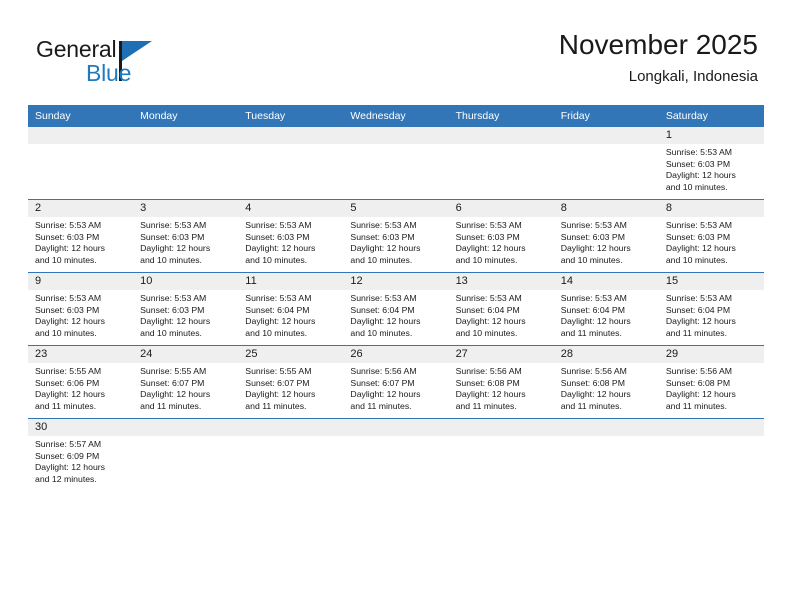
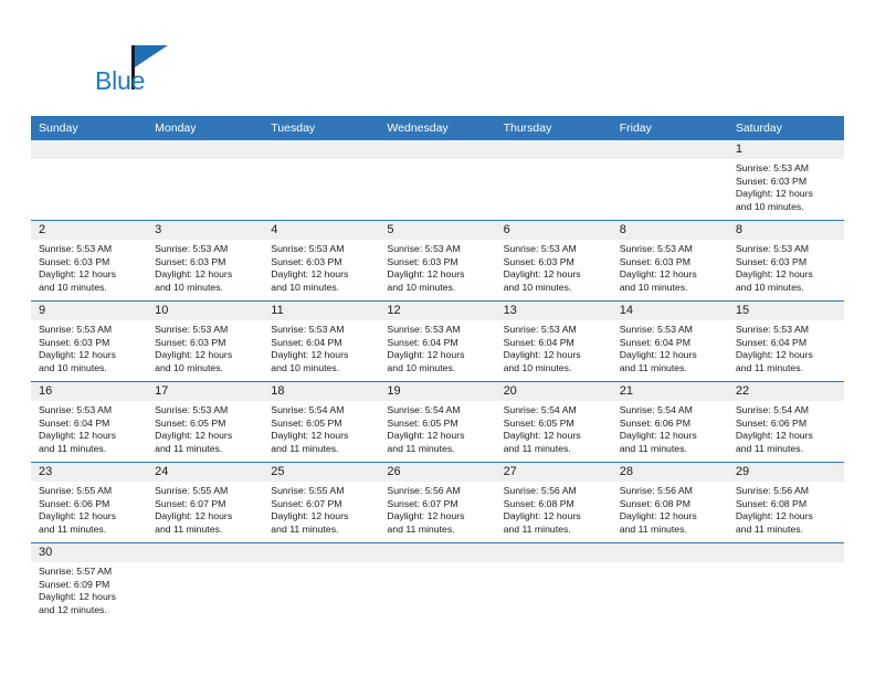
- General
  Blue
- November 2025
- Longkali, Indonesia
  Sunday	Monday	Tuesday	Wednesday	Thursday	Friday	Saturday
  						1Sunrise: 5:53 AMSunset: 6:03 PMDaylight: 12 hoursand 10 minutes.
  2Sunrise: 5:53 AMSunset: 6:03 PMDaylight: 12 hoursand 10 minutes.	3Sunrise: 5:53 AMSunset: 6:03 PMDaylight: 12 hoursand 10 minutes.	4Sunrise: 5:53 AMSunset: 6:03 PMDaylight: 12 hoursand 10 minutes.	5Sunrise: 5:53 AMSunset: 6:03 PMDaylight: 12 hoursand 10 minutes.	6Sunrise: 5:53 AMSunset: 6:03 PMDaylight: 12 hoursand 10 minutes.	8Sunrise: 5:53 AMSunset: 6:03 PMDaylight: 12 hoursand 10 minutes.	8Sunrise: 5:53 AMSunset: 6:03 PMDaylight: 12 hoursand 10 minutes.
  9Sunrise: 5:53 AMSunset: 6:03 PMDaylight: 12 hoursand 10 minutes.	10Sunrise: 5:53 AMSunset: 6:03 PMDaylight: 12 hoursand 10 minutes.	11Sunrise: 5:53 AMSunset: 6:04 PMDaylight: 12 hoursand 10 minutes.	12Sunrise: 5:53 AMSunset: 6:04 PMDaylight: 12 hoursand 10 minutes.	13Sunrise: 5:53 AMSunset: 6:04 PMDaylight: 12 hoursand 10 minutes.	14Sunrise: 5:53 AMSunset: 6:04 PMDaylight: 12 hoursand 11 minutes.	15Sunrise: 5:53 AMSunset: 6:04 PMDaylight: 12 hoursand 11 minutes.
+ 16Sunrise: 5:53 AMSunset: 6:04 PMDaylight: 12 hoursand 11 minutes.	17Sunrise: 5:53 AMSunset: 6:05 PMDaylight: 12 hoursand 11 minutes.	18Sunrise: 5:54 AMSunset: 6:05 PMDaylight: 12 hoursand 11 minutes.	19Sunrise: 5:54 AMSunset: 6:05 PMDaylight: 12 hoursand 11 minutes.	20Sunrise: 5:54 AMSunset: 6:05 PMDaylight: 12 hoursand 11 minutes.	21Sunrise: 5:54 AMSunset: 6:06 PMDaylight: 12 hoursand 11 minutes.	22Sunrise: 5:54 AMSunset: 6:06 PMDaylight: 12 hoursand 11 minutes.
  23Sunrise: 5:55 AMSunset: 6:06 PMDaylight: 12 hoursand 11 minutes.	24Sunrise: 5:55 AMSunset: 6:07 PMDaylight: 12 hoursand 11 minutes.	25Sunrise: 5:55 AMSunset: 6:07 PMDaylight: 12 hoursand 11 minutes.	26Sunrise: 5:56 AMSunset: 6:07 PMDaylight: 12 hoursand 11 minutes.	27Sunrise: 5:56 AMSunset: 6:08 PMDaylight: 12 hoursand 11 minutes.	28Sunrise: 5:56 AMSunset: 6:08 PMDaylight: 12 hoursand 11 minutes.	29Sunrise: 5:56 AMSunset: 6:08 PMDaylight: 12 hoursand 11 minutes.
  30Sunrise: 5:57 AMSunset: 6:09 PMDaylight: 12 hoursand 12 minutes.
